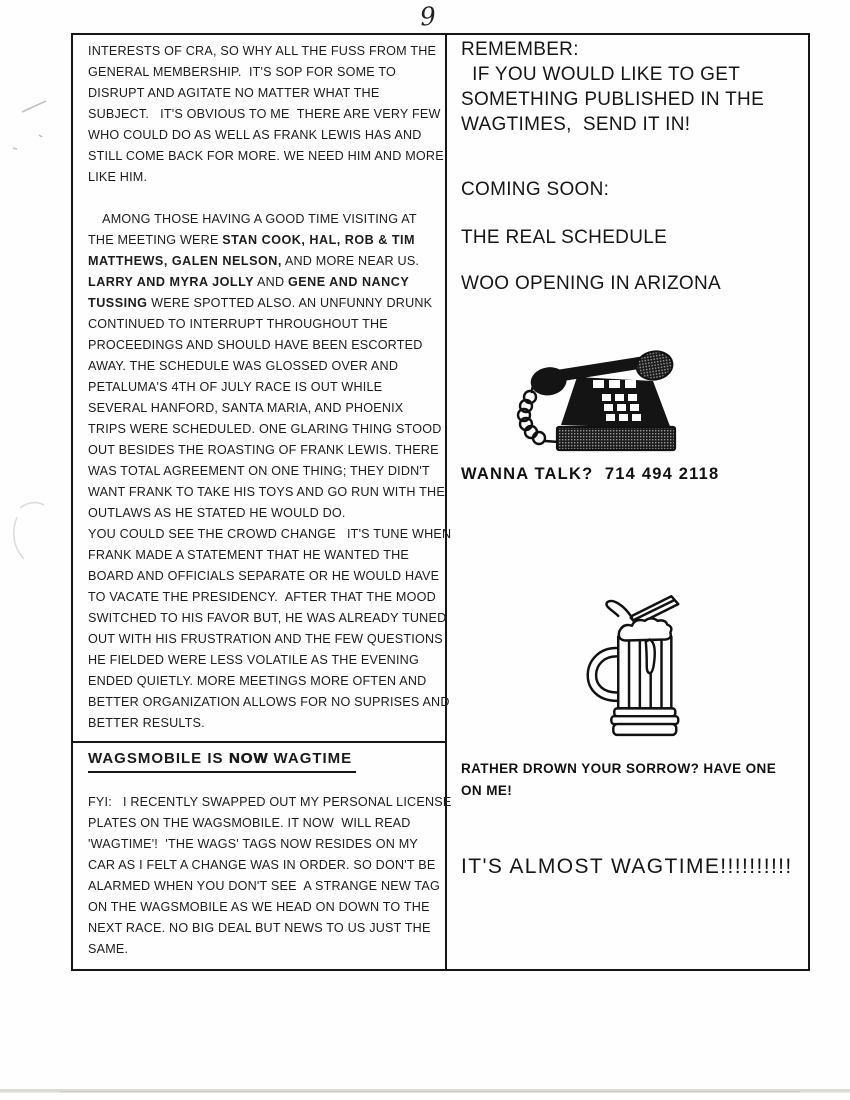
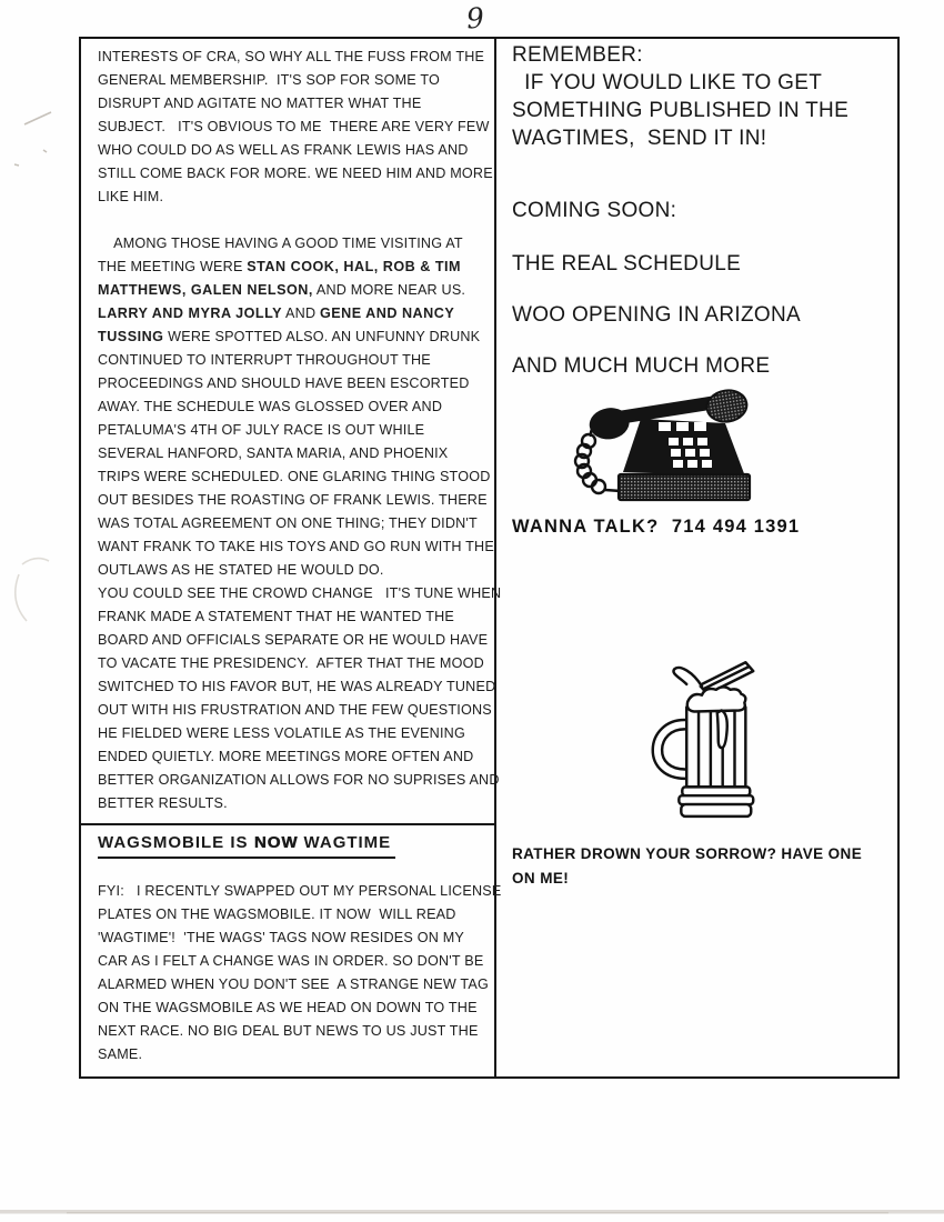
  INTERESTS OF CRA, SO WHY ALL THE FUSS FROM THE
  GENERAL MEMBERSHIP. IT'S SOP FOR SOME TO
  DISRUPT AND AGITATE NO MATTER WHAT THE
  SUBJECT. IT'S OBVIOUS TO ME THERE ARE VERY FEW
  WHO COULD DO AS WELL AS FRANK LEWIS HAS AND
  STILL COME BACK FOR MORE. WE NEED HIM AND MORE
  LIKE HIM.
  AMONG THOSE HAVING A GOOD TIME VISITING AT
  THE MEETING WERE STAN COOK, HAL, ROB & TIM
  MATTHEWS, GALEN NELSON, AND MORE NEAR US.
  LARRY AND MYRA JOLLY AND GENE AND NANCY
  TUSSING WERE SPOTTED ALSO. AN UNFUNNY DRUNK
  CONTINUED TO INTERRUPT THROUGHOUT THE
  PROCEEDINGS AND SHOULD HAVE BEEN ESCORTED
  AWAY. THE SCHEDULE WAS GLOSSED OVER AND
  PETALUMA'S 4TH OF JULY RACE IS OUT WHILE
  SEVERAL HANFORD, SANTA MARIA, AND PHOENIX
  TRIPS WERE SCHEDULED. ONE GLARING THING STOOD
  OUT BESIDES THE ROASTING OF FRANK LEWIS. THERE
  WAS TOTAL AGREEMENT ON ONE THING; THEY DIDN'T
  WANT FRANK TO TAKE HIS TOYS AND GO RUN WITH THE
  OUTLAWS AS HE STATED HE WOULD DO.
  YOU COULD SEE THE CROWD CHANGE IT'S TUNE WHEN
  FRANK MADE A STATEMENT THAT HE WANTED THE
  BOARD AND OFFICIALS SEPARATE OR HE WOULD HAVE
  TO VACATE THE PRESIDENCY. AFTER THAT THE MOOD
  SWITCHED TO HIS FAVOR BUT, HE WAS ALREADY TUNED
  OUT WITH HIS FRUSTRATION AND THE FEW QUESTIONS
  HE FIELDED WERE LESS VOLATILE AS THE EVENING
  ENDED QUIETLY. MORE MEETINGS MORE OFTEN AND
  BETTER ORGANIZATION ALLOWS FOR NO SUPRISES AND
  BETTER RESULTS.
  WAGSMOBILE IS NOW WAGTIME
  FYI: I RECENTLY SWAPPED OUT MY PERSONAL LICENSE
  PLATES ON THE WAGSMOBILE. IT NOW WILL READ
  'WAGTIME'! 'THE WAGS' TAGS NOW RESIDES ON MY
  CAR AS I FELT A CHANGE WAS IN ORDER. SO DON'T BE
  ALARMED WHEN YOU DON'T SEE A STRANGE NEW TAG
  ON THE WAGSMOBILE AS WE HEAD ON DOWN TO THE
  NEXT RACE. NO BIG DEAL BUT NEWS TO US JUST THE
  SAME.
  REMEMBER:
  IF YOU WOULD LIKE TO GET
  SOMETHING PUBLISHED IN THE
  WAGTIMES, SEND IT IN!
  COMING SOON:
  THE REAL SCHEDULE
  WOO OPENING IN ARIZONA
+ AND MUCH MUCH MORE
- WANNA TALK? 714 494 2118
+ WANNA TALK? 714 494 1391
  RATHER DROWN YOUR SORROW? HAVE ONE
  ON ME!
- IT'S ALMOST WAGTIME!!!!!!!!!!
